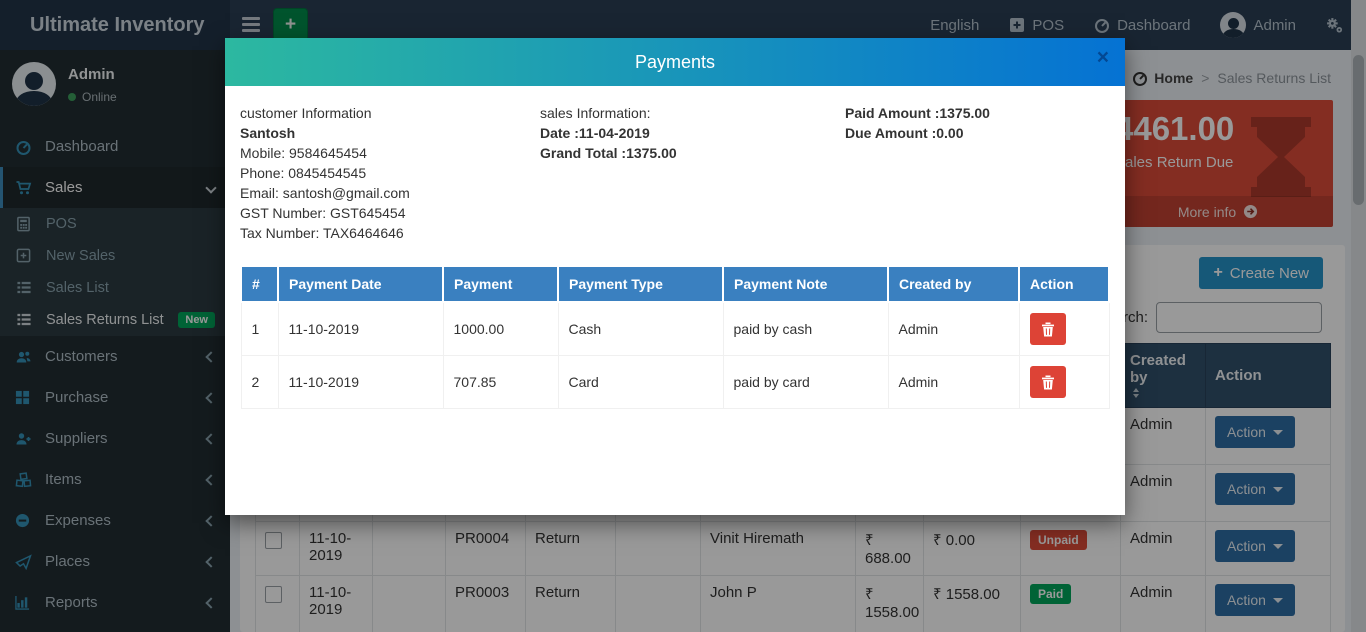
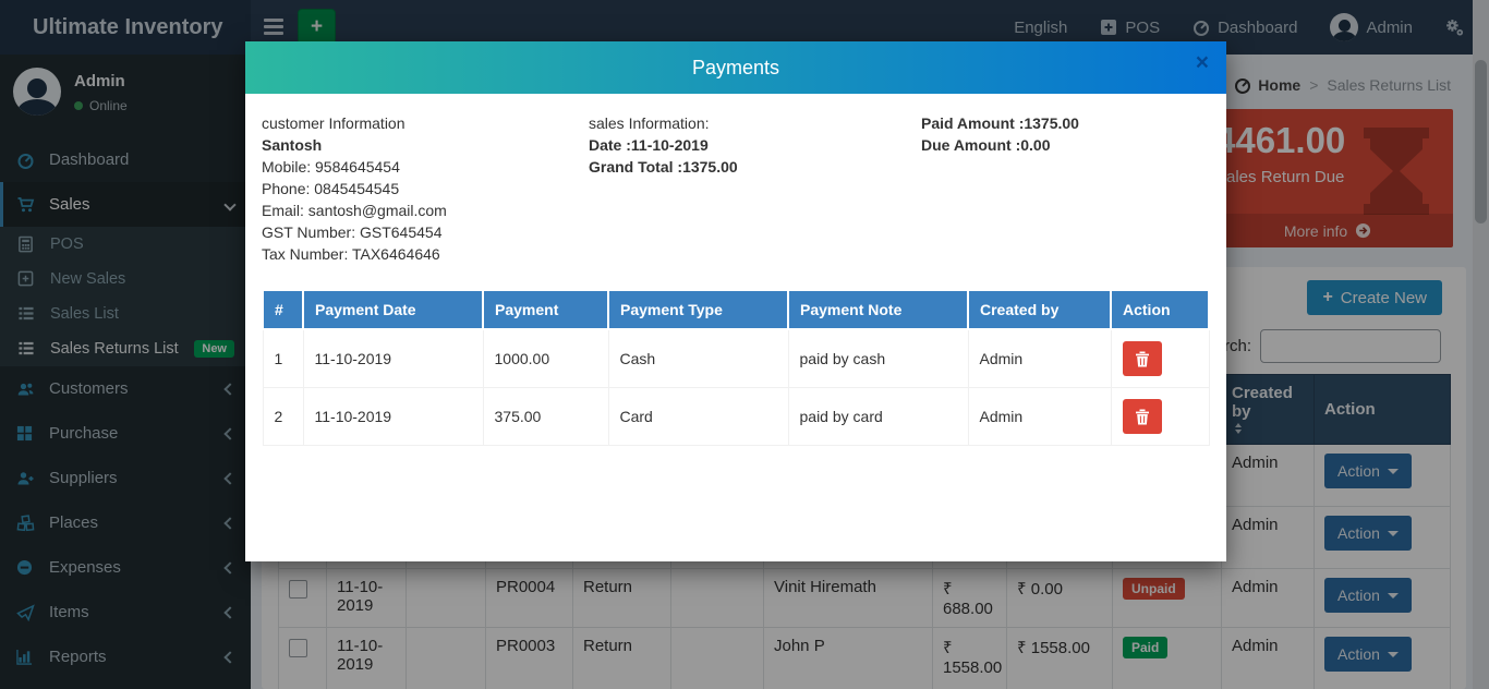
  Ultimate Inventory
  +
  English
  POS
  Dashboard
  Admin
  Admin
  Online
  Dashboard
  Sales
  POS
  New Sales
  Sales List
  Sales Returns List
  New
  Customers
  Purchase
  Suppliers
- Items
+ Places
  Expenses
- Places
+ Items
  Reports
  Home
  >
  Sales Returns List
  461.00
  ales Return Due
  More info
  +
  Create New
  										Created by	Action
  										Admin	Action
  										Admin	Action
  	11-10-2019		PR0004	Return		Vinit Hiremath	₹ 688.00	₹ 0.00	Unpaid	Admin	Action
  	11-10-2019		PR0003	Return		John P	₹ 1558.00	₹ 1558.00	Paid	Admin	Action
  Payments
  ×
  customer Information
  Santosh
  Mobile: 9584645454
  Phone: 0845454545
  Email: santosh@gmail.com
  GST Number: GST645454
  Tax Number: TAX6464646
  sales Information:
- Date :11-04-2019
+ Date :11-10-2019
  Grand Total :1375.00
  Paid Amount :1375.00
  Due Amount :0.00
  #	Payment Date	Payment	Payment Type	Payment Note	Created by	Action
  1	11-10-2019	1000.00	Cash	paid by cash	Admin
- 2	11-10-2019	707.85	Card	paid by card	Admin
+ 2	11-10-2019	375.00	Card	paid by card	Admin
